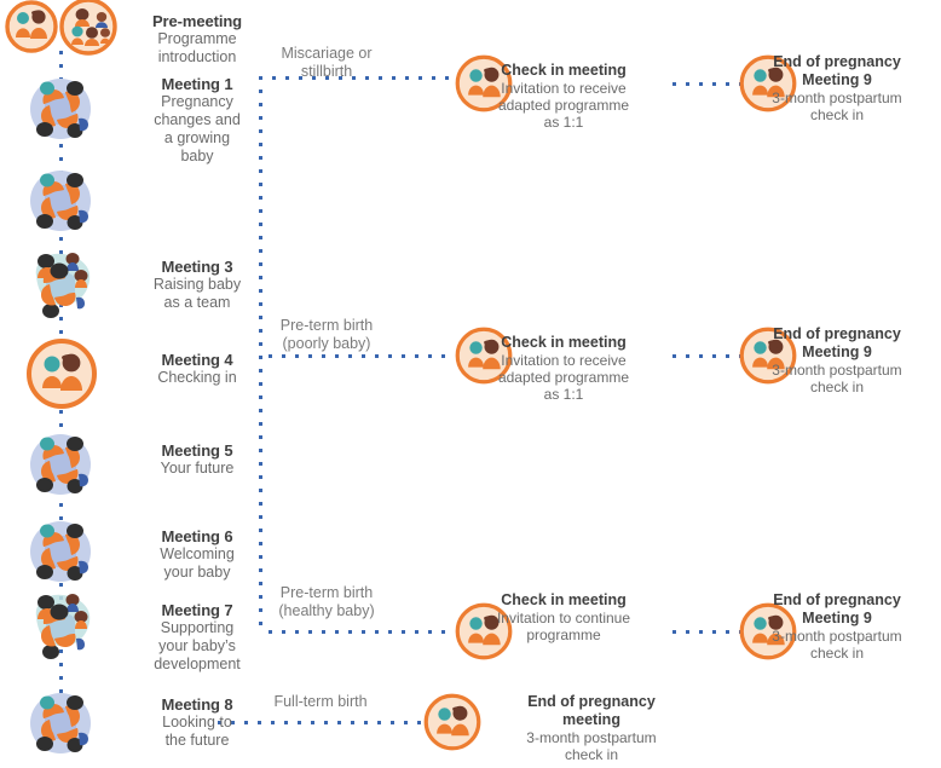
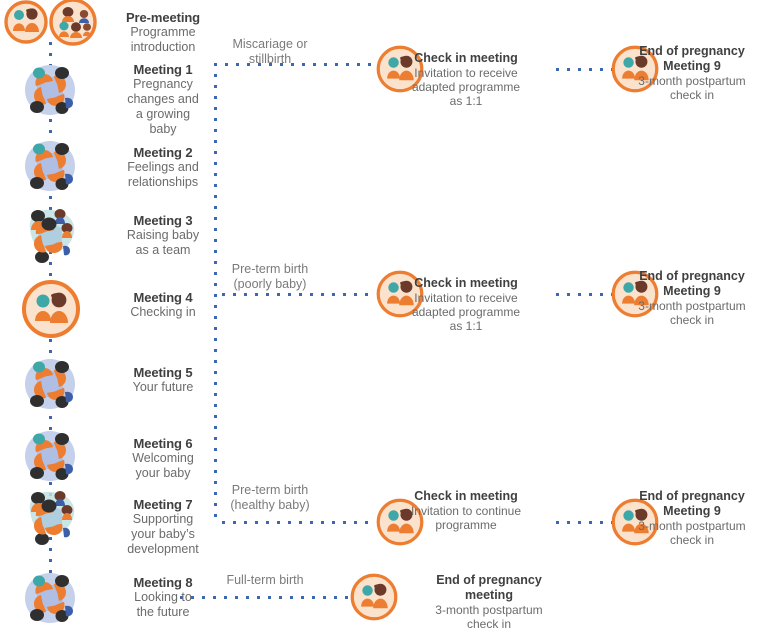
  Pre-meeting
  Programme
  introduction
  Meeting 1
  Pregnancy
  changes and
  a growing
  baby
+ Meeting 2
+ Feelings and
+ relationships
  Meeting 3
  Raising baby
  as a team
  Meeting 4
  Checking in
  Meeting 5
  Your future
  Meeting 6
  Welcoming
  your baby
  Meeting 7
  Supporting
  your baby’s
  development
  Meeting 8
  Looking to
  the future
  Miscariage or
  stillbirth
  Check in meeting
  Invitation to receive
  adapted programme
  as 1:1
  End of pregnancy
  Meeting 9
  3-month postpartum
  check in
  Pre-term birth
  (poorly baby)
  Check in meeting
  Invitation to receive
  adapted programme
  as 1:1
  End of pregnancy
  Meeting 9
  3-month postpartum
  check in
  Pre-term birth
  (healthy baby)
  Check in meeting
  Invitation to continue
  programme
  End of pregnancy
  Meeting 9
  3-month postpartum
  check in
  Full-term birth
  End of pregnancy
  meeting
  3-month postpartum
  check in
